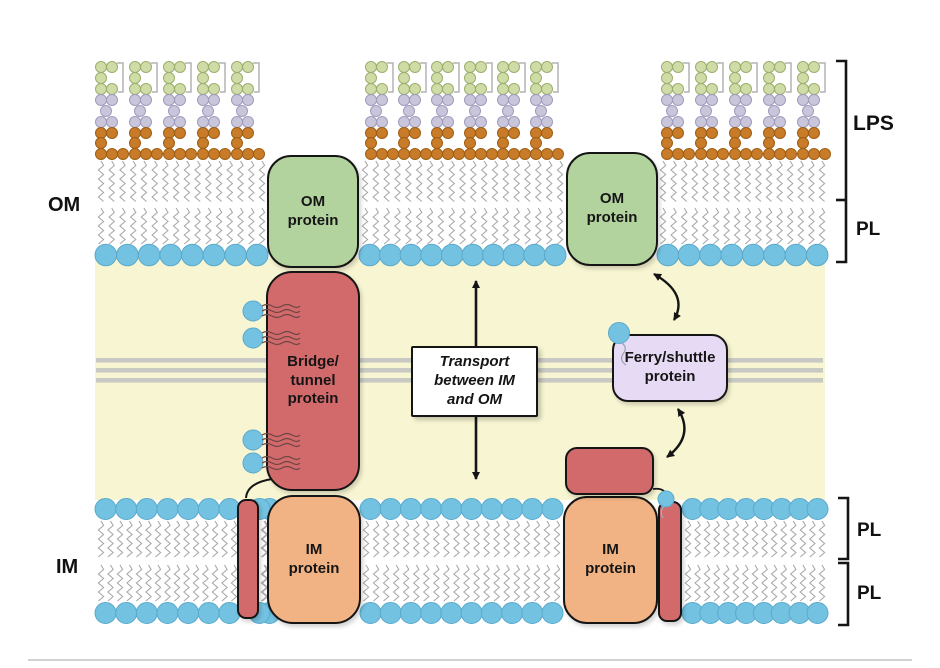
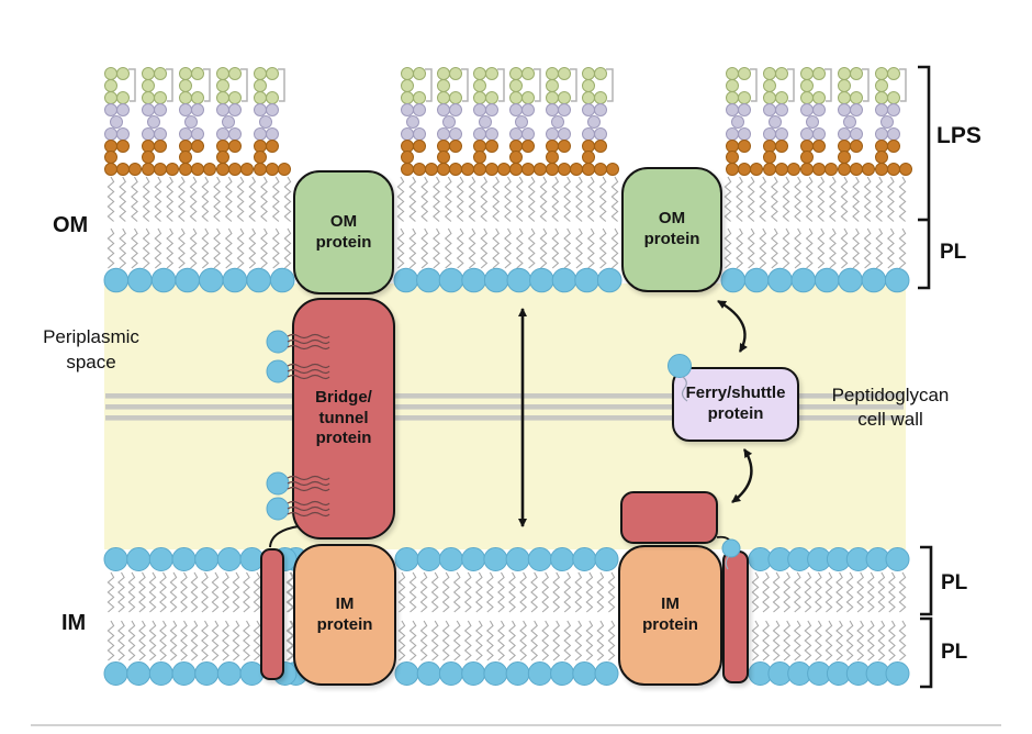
  OM
  protein
  OM
  protein
  Bridge/
  tunnel
  protein
  Ferry/shuttle
  protein
  IM
  protein
  IM
  protein
- Transport
- between IM
- and OM
  OM
+ Periplasmic
+ space
  IM
  LPS
  PL
+ Peptidoglycan
+ cell wall
  PL
  PL
